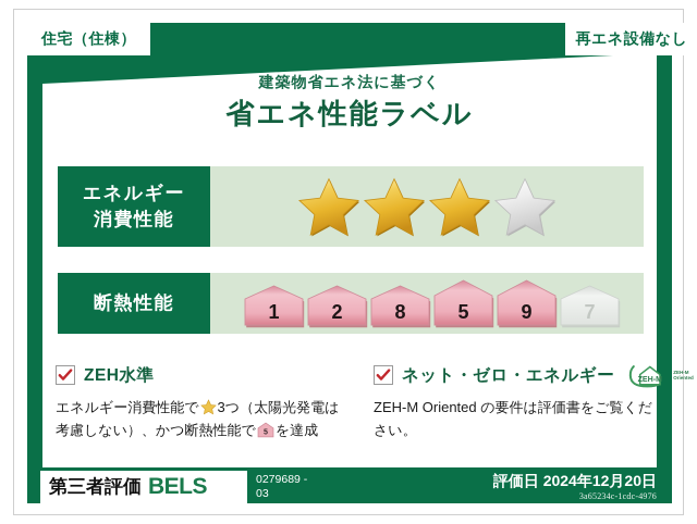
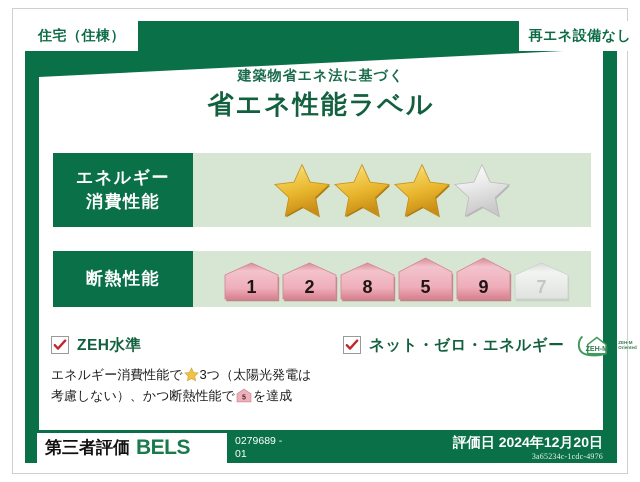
  住宅（住棟）
  再エネ設備なし
  建築物省エネ法に基づく
  省エネ性能ラベル
  エネルギー
  消費性能
  断熱性能
  1
  2
  8
  5
  9
  7
  ZEH水準
  エネルギー消費性能で 3つ（太陽光発電は考慮しない）、かつ断熱性能で
  5
  を達成
  ネット・ゼロ・エネルギー
  ZEH-M
- ZEH-M Oriented の要件は評価書をご覧ください。
  第三者評価
  BELS
- 0279689 - 03
+ 0279689 - 01
  評価日 2024年12月20日
  3a65234c-1cdc-4976
